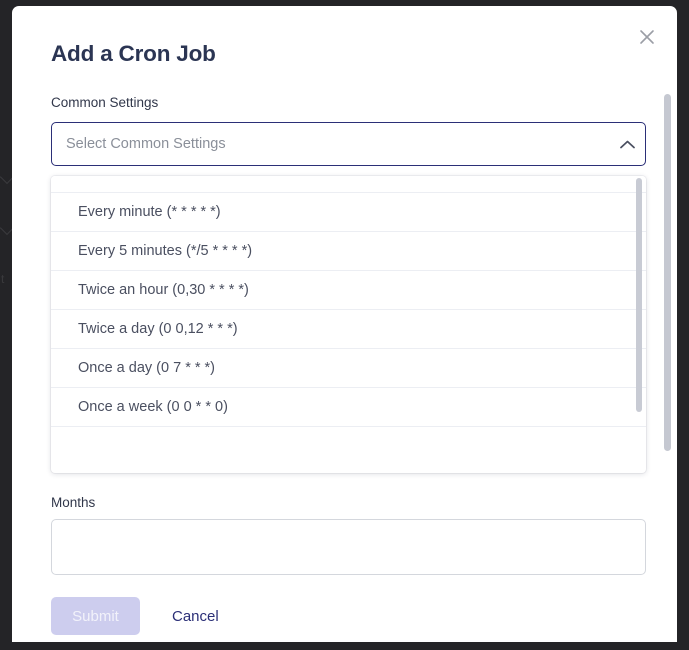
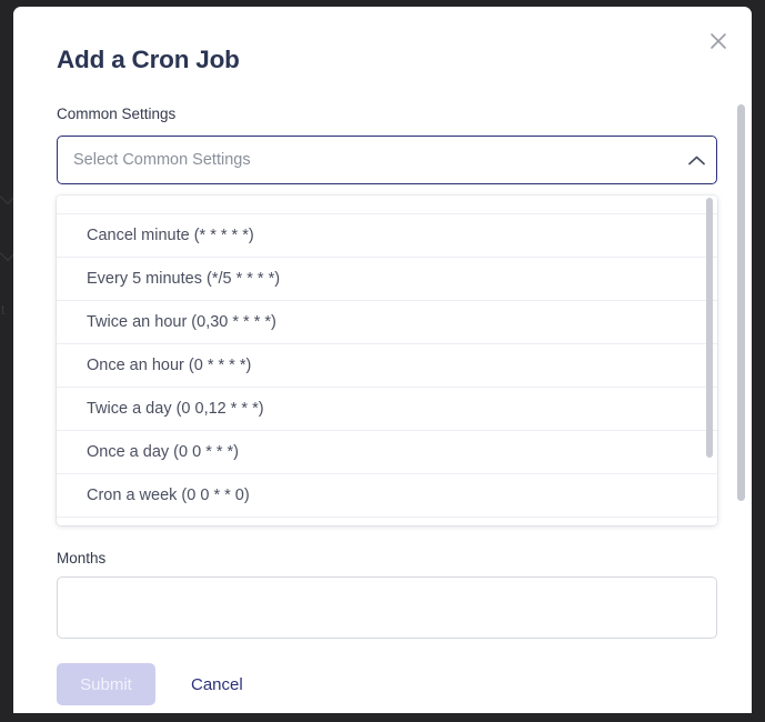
  Add a Cron Job
  Common Settings
  Select Common Settings
- Every minute (* * * * *)
+ Cancel minute (* * * * *)
  Every 5 minutes (*/5 * * * *)
  Twice an hour (0,30 * * * *)
+ Once an hour (0 * * * *)
  Twice a day (0 0,12 * * *)
- Once a day (0 7 * * *)
+ Once a day (0 0 * * *)
- Once a week (0 0 * * 0)
+ Cron a week (0 0 * * 0)
  Months
  Submit
  Cancel
